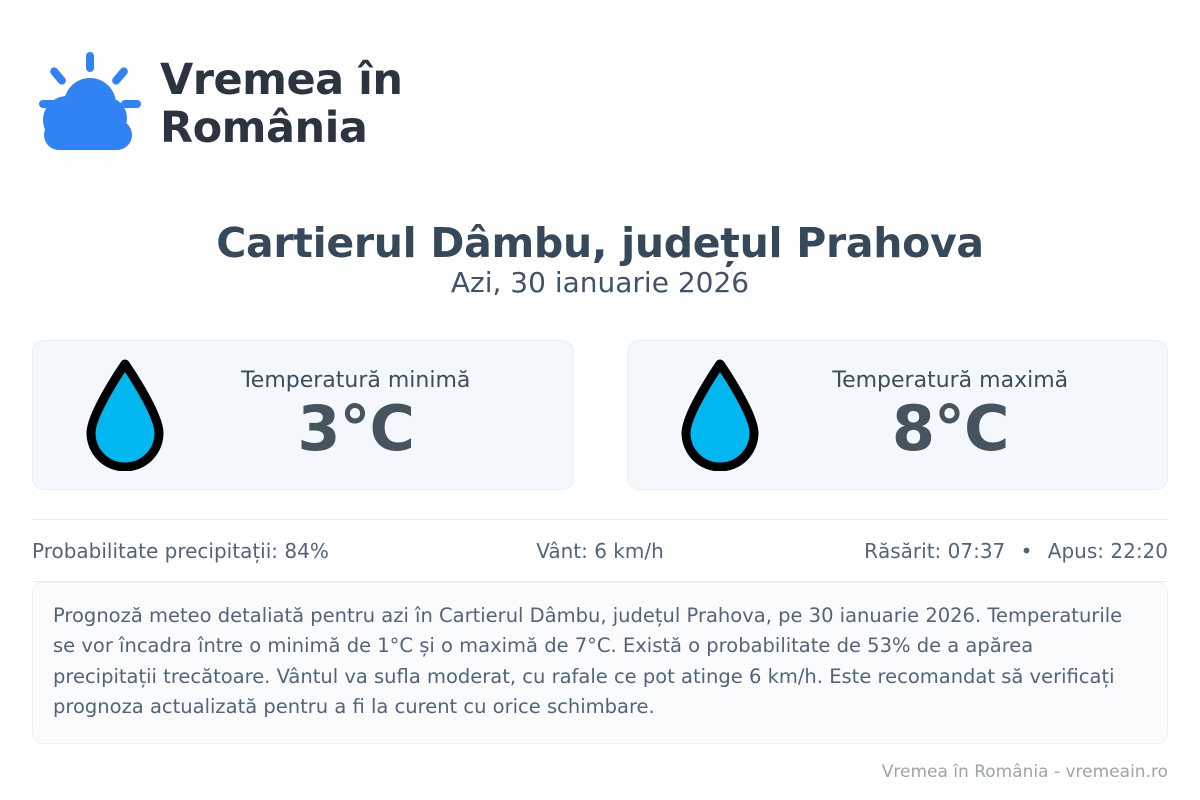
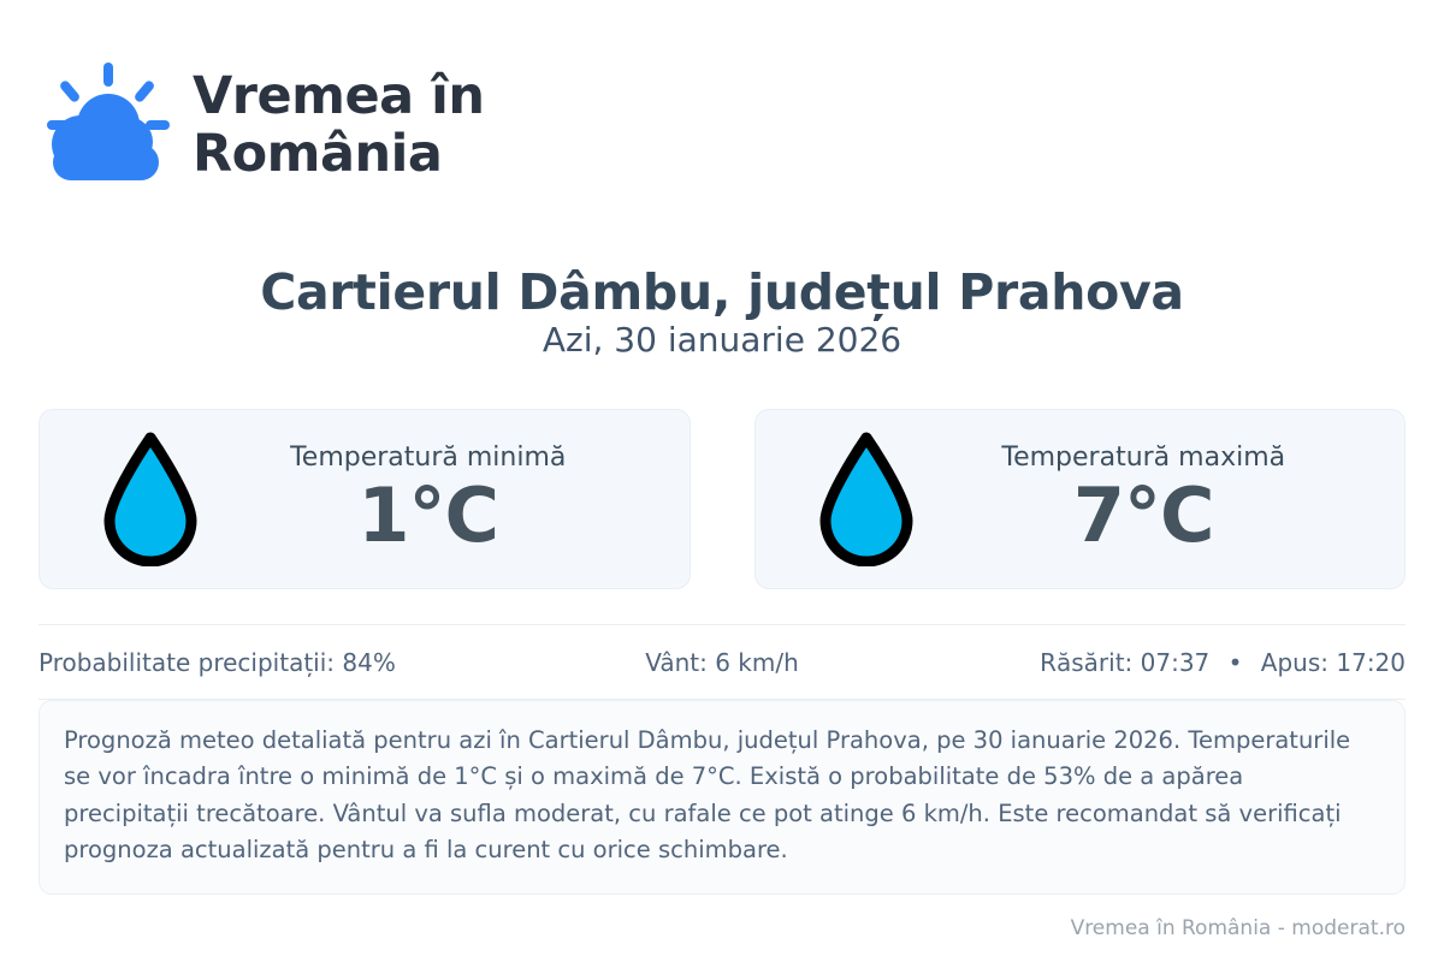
  Vremea în
  România
  Cartierul Dâmbu, județul Prahova
  Azi, 30 ianuarie 2026
  Temperatură minimă
- 3°C
+ 1°C
  Temperatură maximă
- 8°C
+ 7°C
  Probabilitate precipitații: 84%
  Vânt: 6 km/h
- Răsărit: 07:37 • Apus: 22:20
+ Răsărit: 07:37 • Apus: 17:20
  Prognoză meteo detaliată pentru azi în Cartierul Dâmbu, județul Prahova, pe 30 ianuarie 2026. Temperaturile se vor încadra între o minimă de 1°C și o maximă de 7°C. Există o probabilitate de 53% de a apărea precipitații trecătoare. Vântul va sufla moderat, cu rafale ce pot atinge 6 km/h. Este recomandat să verificați prognoza actualizată pentru a fi la curent cu orice schimbare.
- Vremea în România - vremeain.ro
+ Vremea în România - moderat.ro
